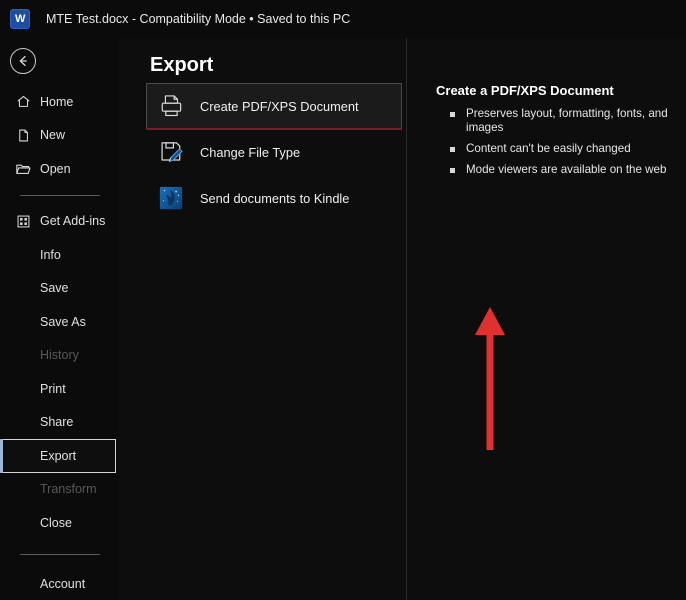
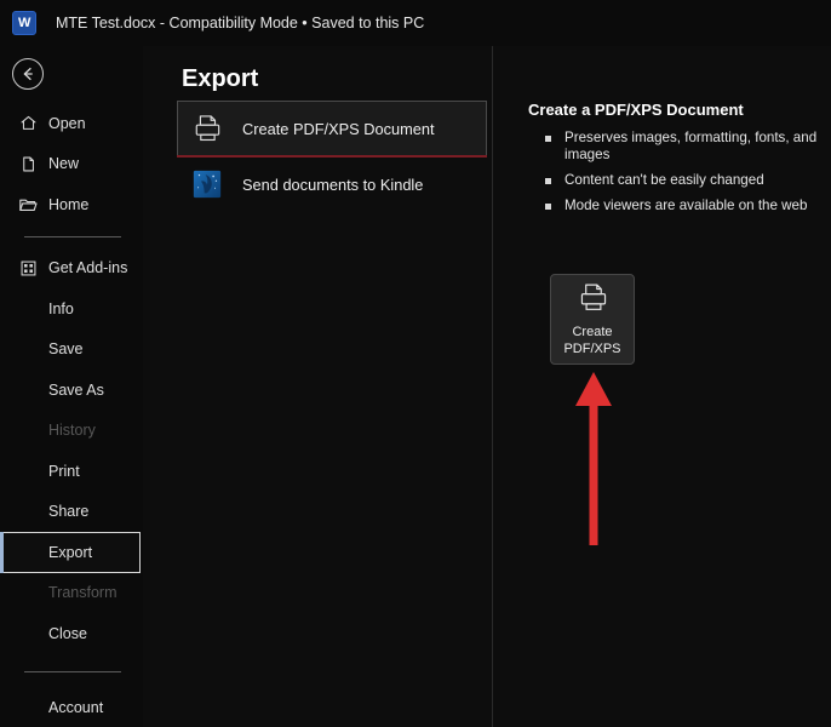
  W
  MTE Test.docx - Compatibility Mode • Saved to this PC
- Home
+ Open
  New
- Open
+ Home
  Get Add-ins
  Info
  Save
  Save As
  History
  Print
  Share
  Export
  Transform
  Close
  Account
  Export
  Create PDF/XPS Document
- Change File Type
  Send documents to Kindle
  Create a PDF/XPS Document
- Preserves layout, formatting, fonts, and images
+ Preserves images, formatting, fonts, and images
  Content can't be easily changed
  Mode viewers are available on the web
+ Create
+ PDF/XPS
